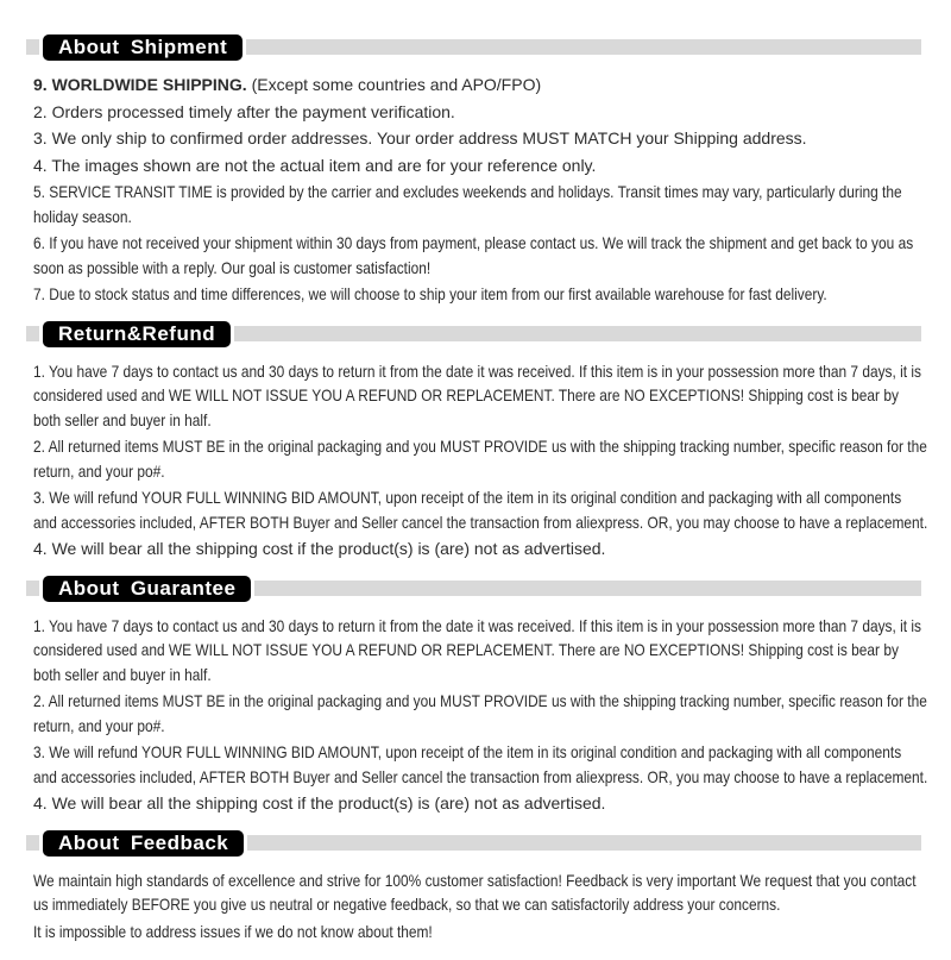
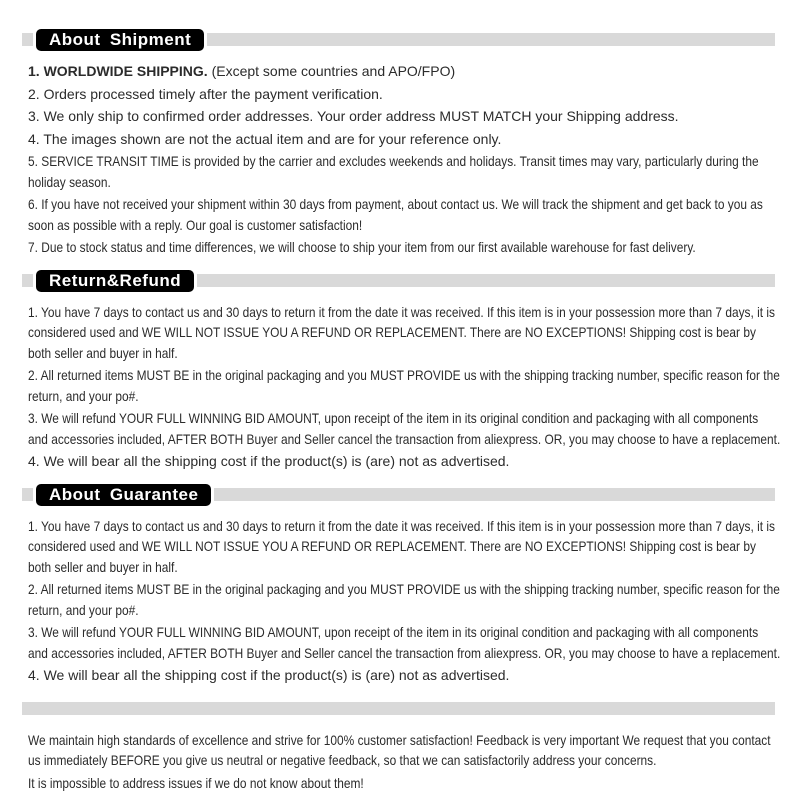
  About Shipment
- 9. WORLDWIDE SHIPPING. (Except some countries and APO/FPO)
+ 1. WORLDWIDE SHIPPING. (Except some countries and APO/FPO)
  2. Orders processed timely after the payment verification.
  3. We only ship to confirmed order addresses. Your order address MUST MATCH your Shipping address.
  4. The images shown are not the actual item and are for your reference only.
  5. SERVICE TRANSIT TIME is provided by the carrier and excludes weekends and holidays. Transit times may vary, particularly during the holiday season.
- 6. If you have not received your shipment within 30 days from payment, please contact us. We will track the shipment and get back to you as soon as possible with a reply. Our goal is customer satisfaction!
+ 6. If you have not received your shipment within 30 days from payment, about contact us. We will track the shipment and get back to you as soon as possible with a reply. Our goal is customer satisfaction!
  7. Due to stock status and time differences, we will choose to ship your item from our first available warehouse for fast delivery.
  Return&Refund
  1. You have 7 days to contact us and 30 days to return it from the date it was received. If this item is in your possession more than 7 days, it is considered used and WE WILL NOT ISSUE YOU A REFUND OR REPLACEMENT. There are NO EXCEPTIONS! Shipping cost is bear by both seller and buyer in half.
  2. All returned items MUST BE in the original packaging and you MUST PROVIDE us with the shipping tracking number, specific reason for the return, and your po#.
  3. We will refund YOUR FULL WINNING BID AMOUNT, upon receipt of the item in its original condition and packaging with all components and accessories included, AFTER BOTH Buyer and Seller cancel the transaction from aliexpress. OR, you may choose to have a replacement.
  4. We will bear all the shipping cost if the product(s) is (are) not as advertised.
  About Guarantee
  1. You have 7 days to contact us and 30 days to return it from the date it was received. If this item is in your possession more than 7 days, it is considered used and WE WILL NOT ISSUE YOU A REFUND OR REPLACEMENT. There are NO EXCEPTIONS! Shipping cost is bear by both seller and buyer in half.
  2. All returned items MUST BE in the original packaging and you MUST PROVIDE us with the shipping tracking number, specific reason for the return, and your po#.
  3. We will refund YOUR FULL WINNING BID AMOUNT, upon receipt of the item in its original condition and packaging with all components and accessories included, AFTER BOTH Buyer and Seller cancel the transaction from aliexpress. OR, you may choose to have a replacement.
  4. We will bear all the shipping cost if the product(s) is (are) not as advertised.
- About Feedback
  We maintain high standards of excellence and strive for 100% customer satisfaction! Feedback is very important We request that you contact us immediately BEFORE you give us neutral or negative feedback, so that we can satisfactorily address your concerns.
  It is impossible to address issues if we do not know about them!
